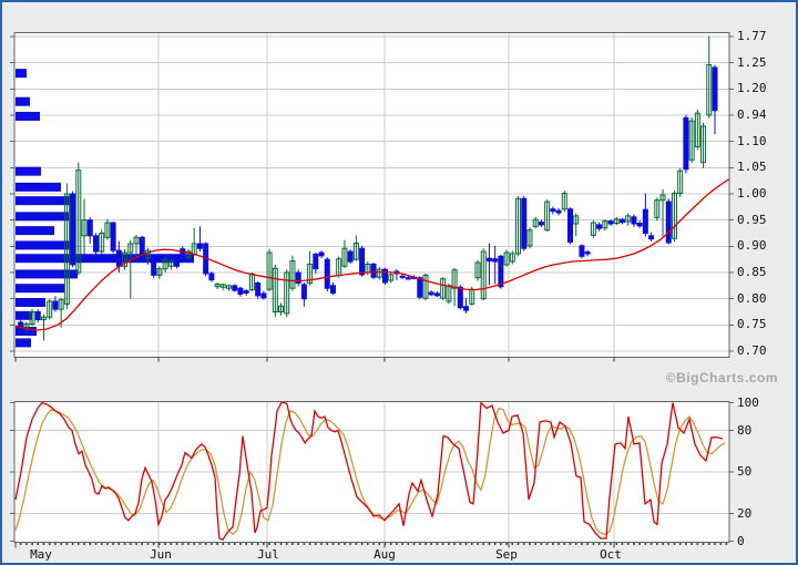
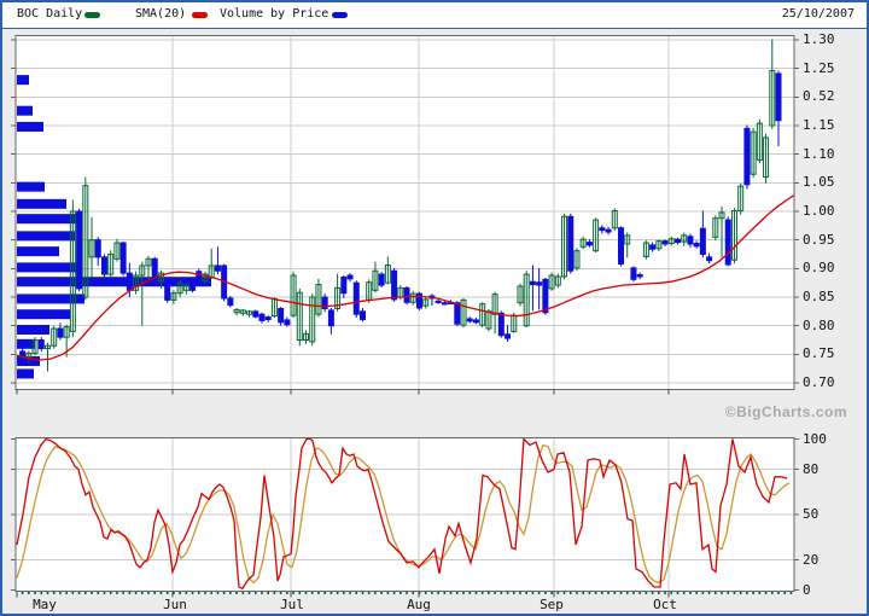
+ BOC Daily
+ SMA(20)
+ Volume by Price
+ 25/10/2007
- 1.77
+ 1.30
  1.25
- 1.20
+ 0.52
- 0.94
+ 1.15
  1.10
  1.05
  1.00
  0.95
  0.90
  0.85
  0.80
  0.75
  0.70
  ©BigCharts.com
  100
  80
  50
  20
  0
  May
  Jun
  Jul
  Aug
  Sep
  Oct
